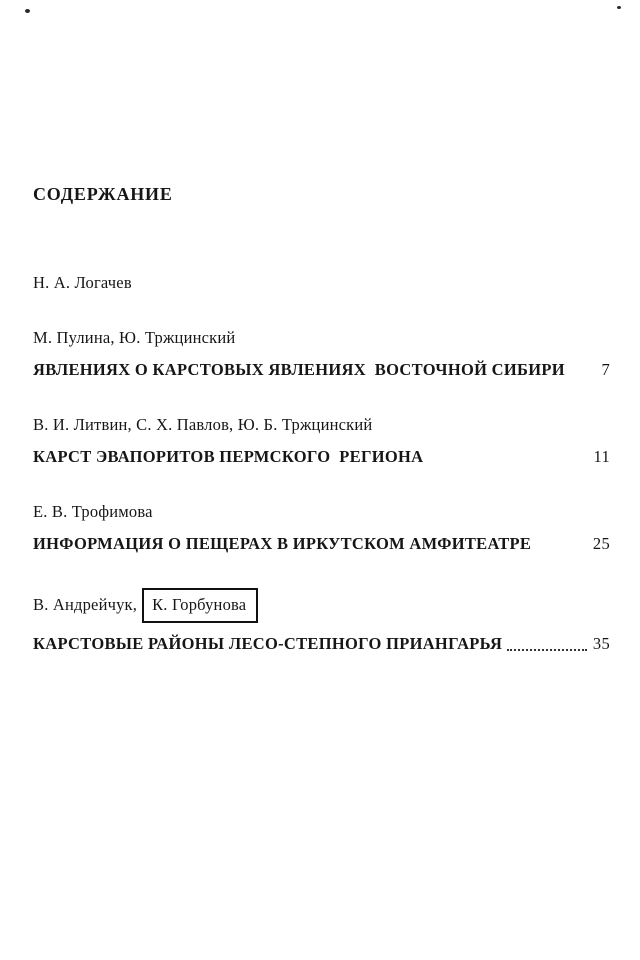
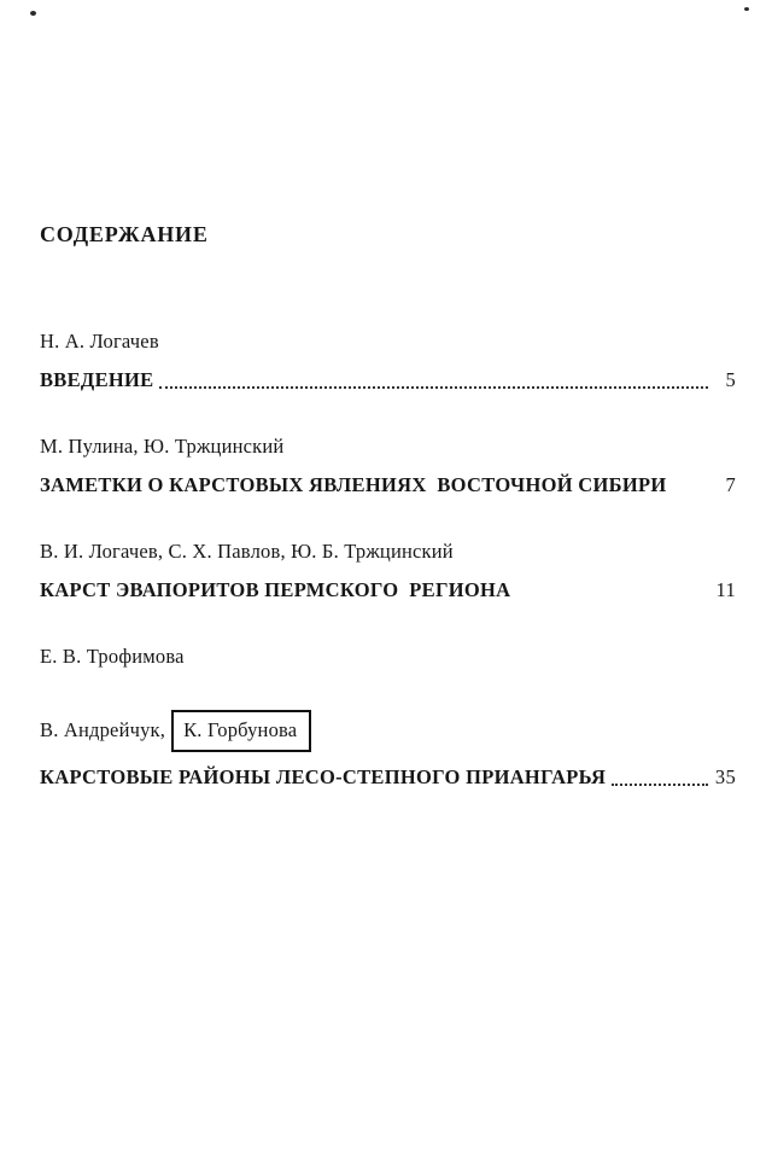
  СОДЕРЖАНИЕ
  Н. А. Логачев
+ ВВЕДЕНИЕ
+ 5
  М. Пулина, Ю. Тржцинский
- ЯВЛЕНИЯХ О КАРСТОВЫХ ЯВЛЕНИЯХ ВОСТОЧНОЙ СИБИРИ
+ ЗАМЕТКИ О КАРСТОВЫХ ЯВЛЕНИЯХ ВОСТОЧНОЙ СИБИРИ
  7
- В. И. Литвин, С. Х. Павлов, Ю. Б. Тржцинский
+ В. И. Логачев, С. Х. Павлов, Ю. Б. Тржцинский
  КАРСТ ЭВАПОРИТОВ ПЕРМСКОГО РЕГИОНА
  11
  Е. В. Трофимова
- ИНФОРМАЦИЯ О ПЕЩЕРАХ В ИРКУТСКОМ АМФИТЕАТРЕ
- 25
  В. Андрейчук, К. Горбунова
  КАРСТОВЫЕ РАЙОНЫ ЛЕСО-СТЕПНОГО ПРИАНГАРЬЯ
  35
